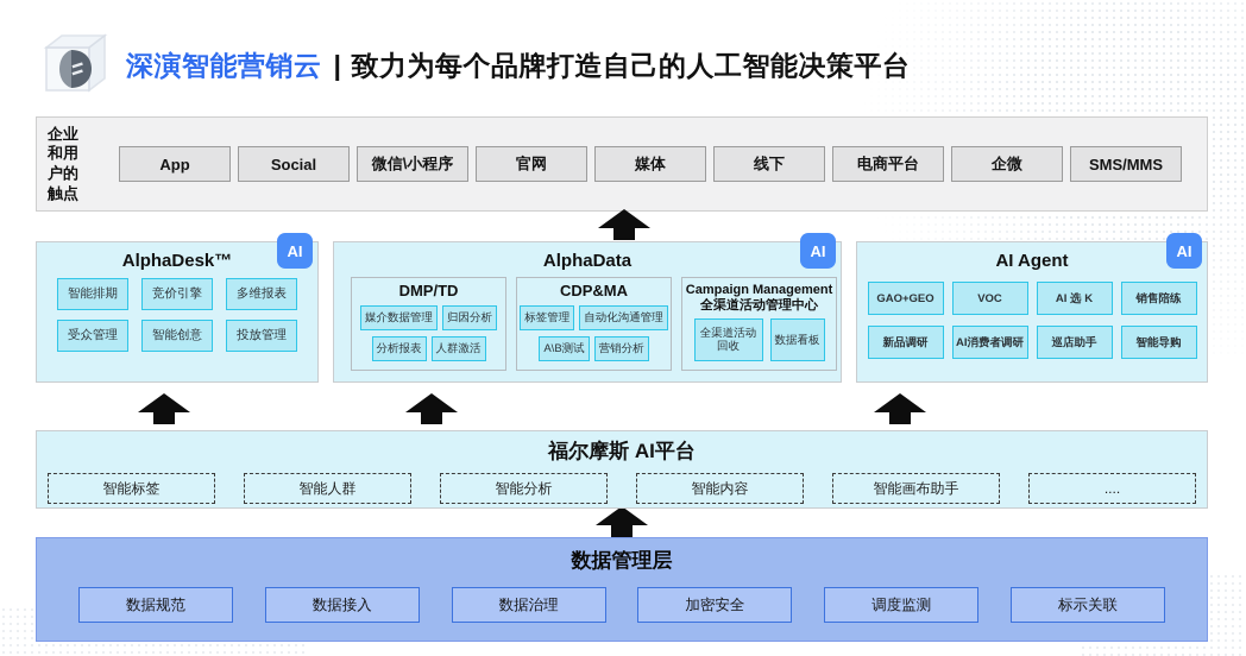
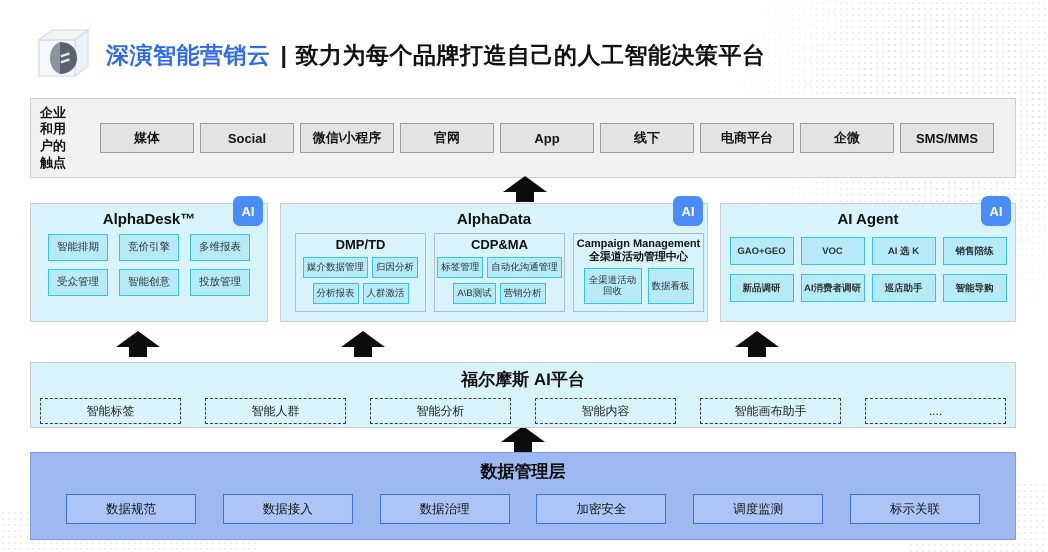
  深演智能营销云 | 致力为每个品牌打造自己的人工智能决策平台
  企业
  和用
  户的
  触点
- App
+ 媒体
  Social
  微信\小程序
  官网
- 媒体
+ App
  线下
  电商平台
  企微
  SMS/MMS
  AI
  AlphaDesk™
  智能排期
  竞价引擎
  多维报表
  受众管理
  智能创意
  投放管理
  AI
  AlphaData
  DMP/TD
  媒介数据管理
  归因分析
  分析报表
  人群激活
  CDP&MA
  标签管理
  自动化沟通管理
  A\B测试
  营销分析
  Campaign Management
  全渠道活动管理中心
  全渠道活动回收
  数据看板
  AI
  AI Agent
  GAO+GEO
  VOC
  AI 选 K
  销售陪练
  新品调研
  AI消费者调研
  巡店助手
  智能导购
  福尔摩斯 AI平台
  智能标签
  智能人群
  智能分析
  智能内容
  智能画布助手
  ....
  数据管理层
  数据规范
  数据接入
  数据治理
  加密安全
  调度监测
  标示关联
